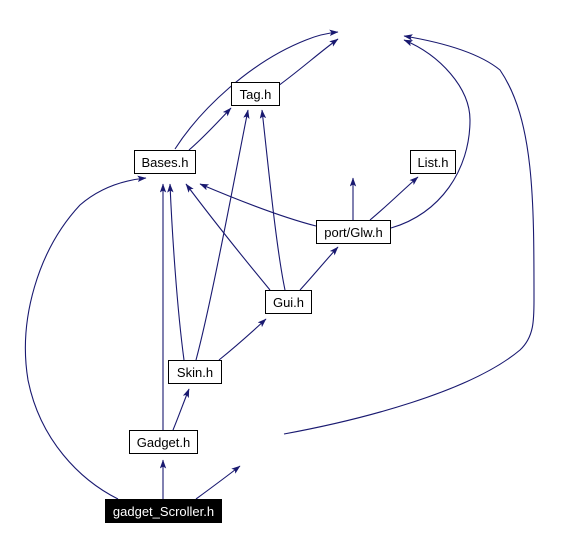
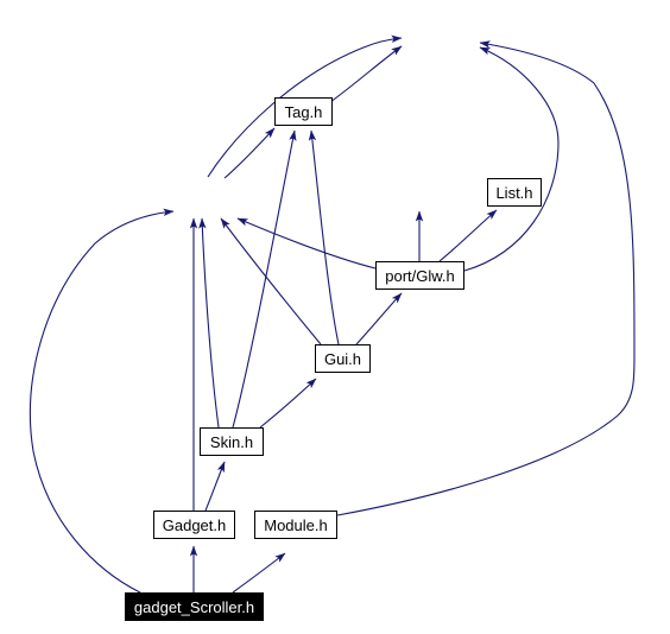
  Tag.h
- Bases.h
  List.h
  port/Glw.h
  Gui.h
  Skin.h
  Gadget.h
+ Module.h
  gadget_Scroller.h
